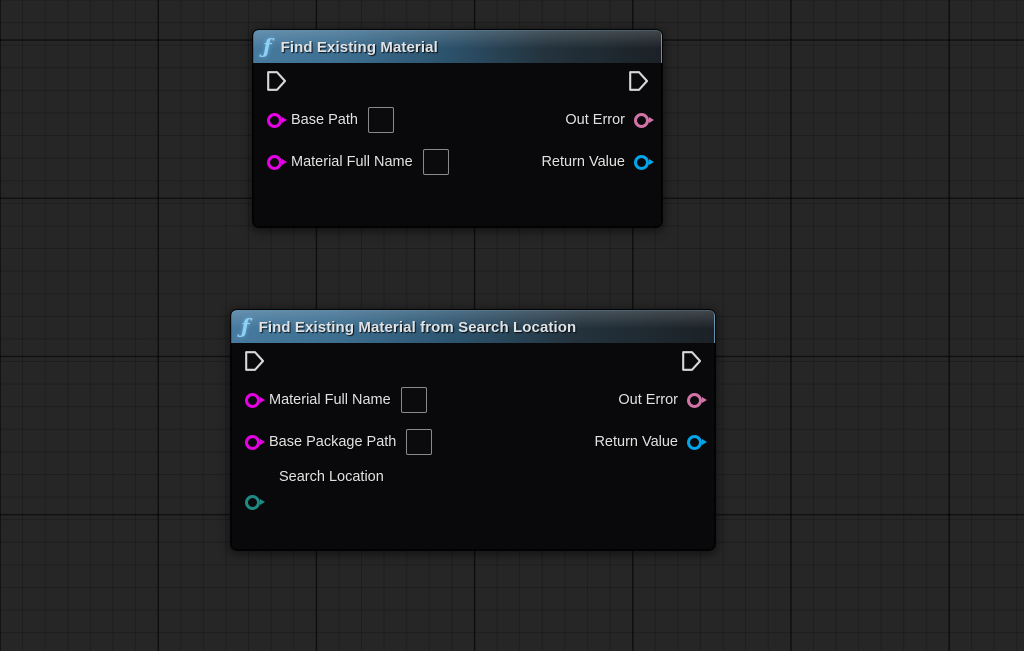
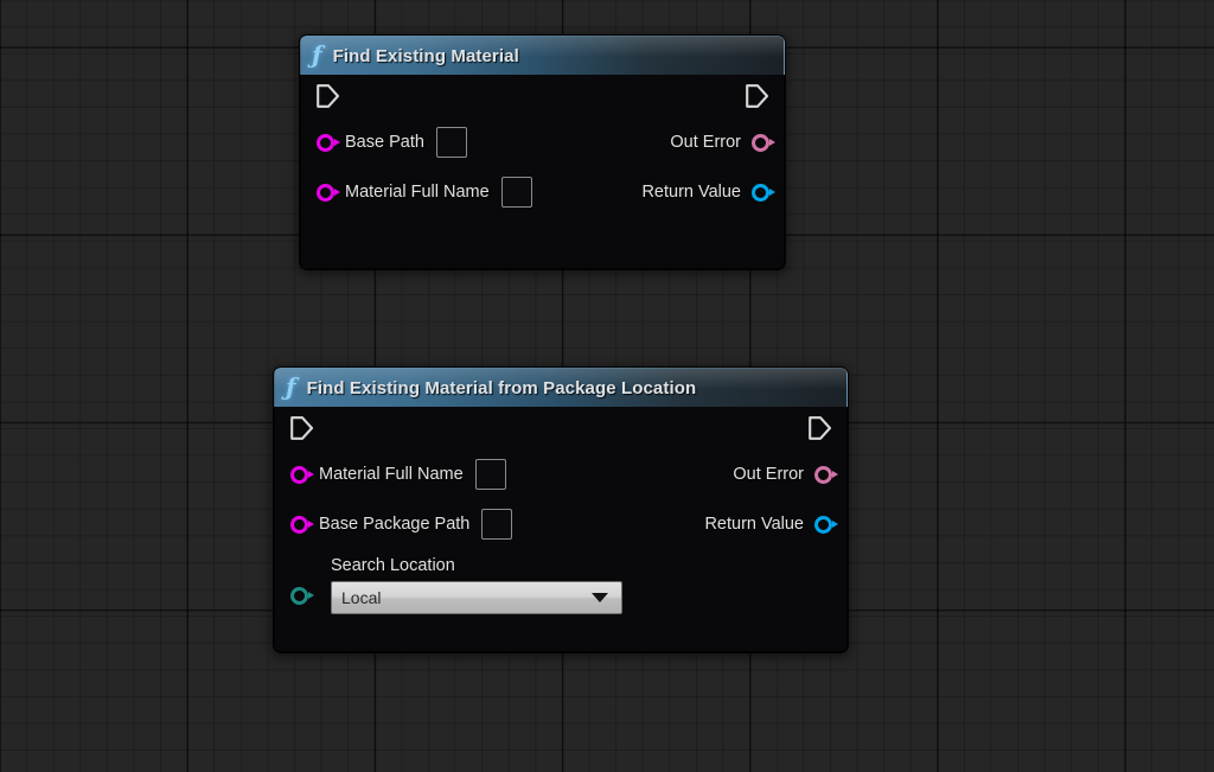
  ƒ
  Find Existing Material
  Base Path
  Material Full Name
  Out Error
  Return Value
  ƒ
- Find Existing Material from Search Location
+ Find Existing Material from Package Location
  Material Full Name
  Base Package Path
  Out Error
  Return Value
  Search Location
+ Local
